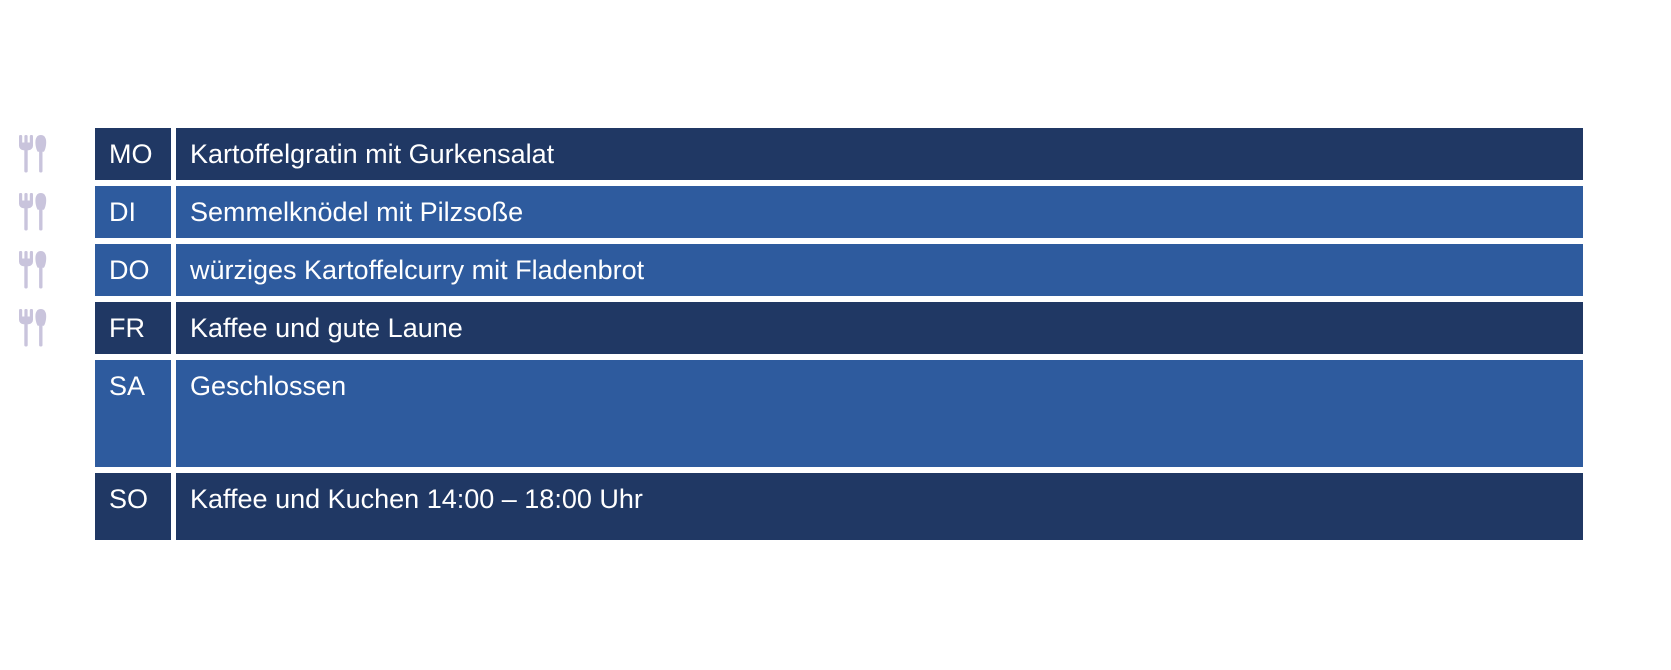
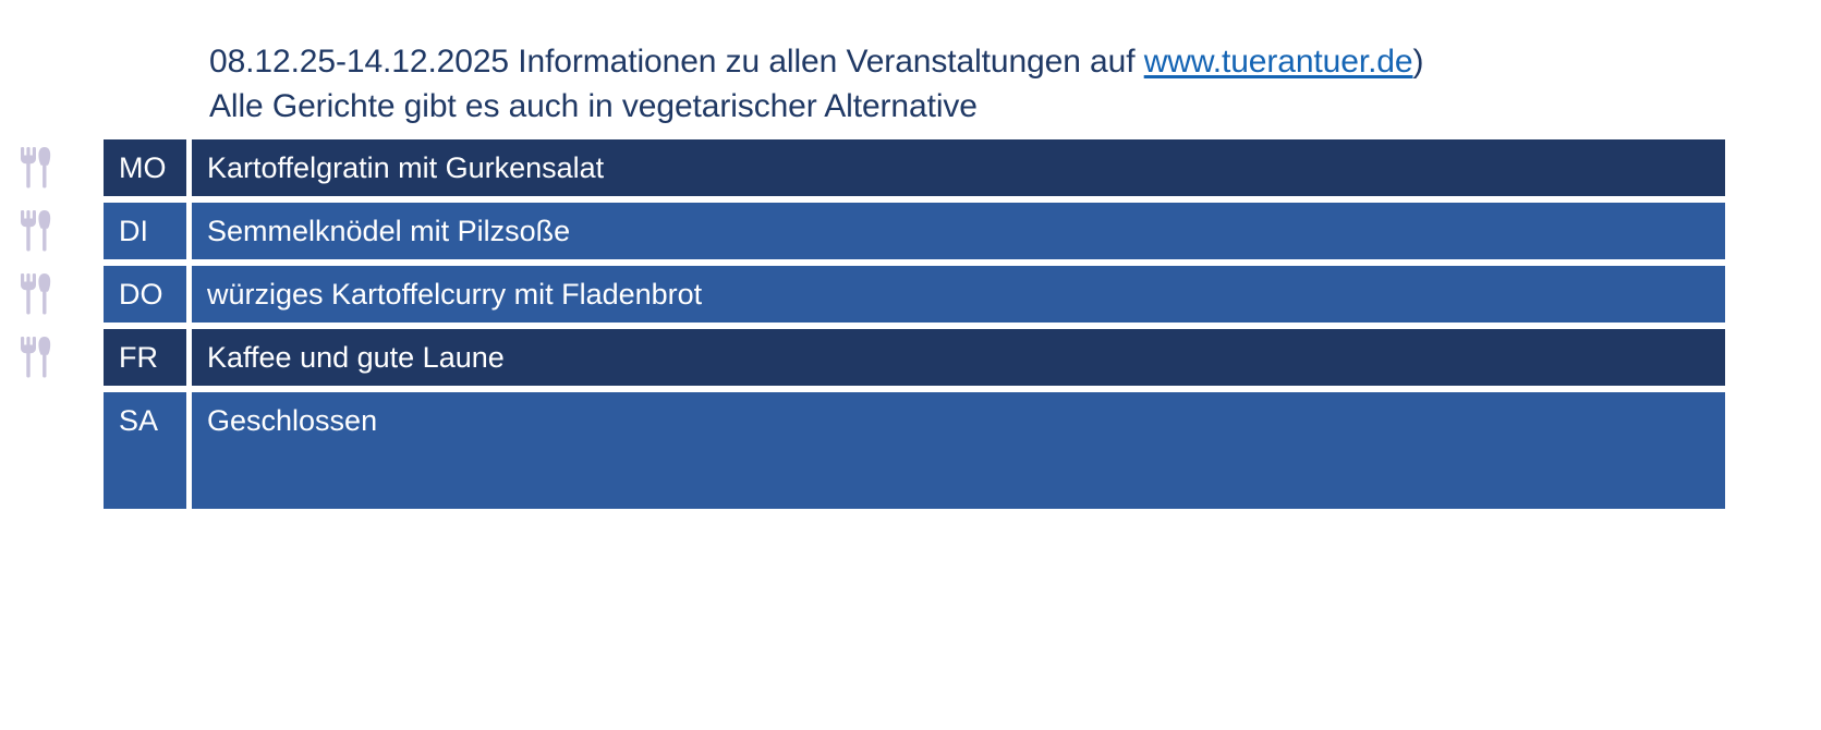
+ 08.12.25-14.12.2025 Informationen zu allen Veranstaltungen auf www.tuerantuer.de)
+ Alle Gerichte gibt es auch in vegetarischer Alternative
  MO	Kartoffelgratin mit Gurkensalat
  DI	Semmelknödel mit Pilzsoße
  DO	würziges Kartoffelcurry mit Fladenbrot
  FR	Kaffee und gute Laune
  SA	Geschlossen
- SO	Kaffee und Kuchen 14:00 – 18:00 Uhr
